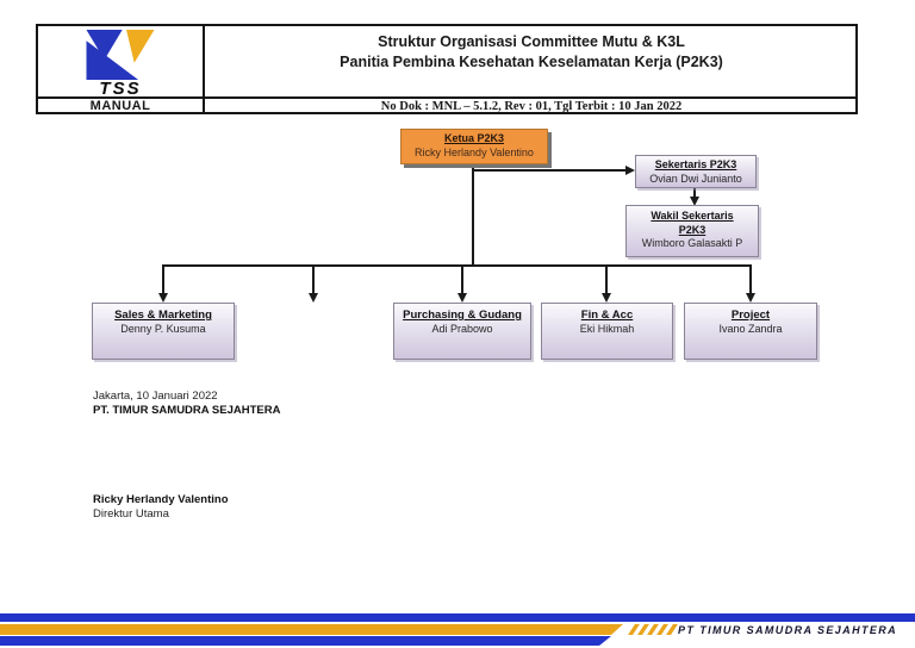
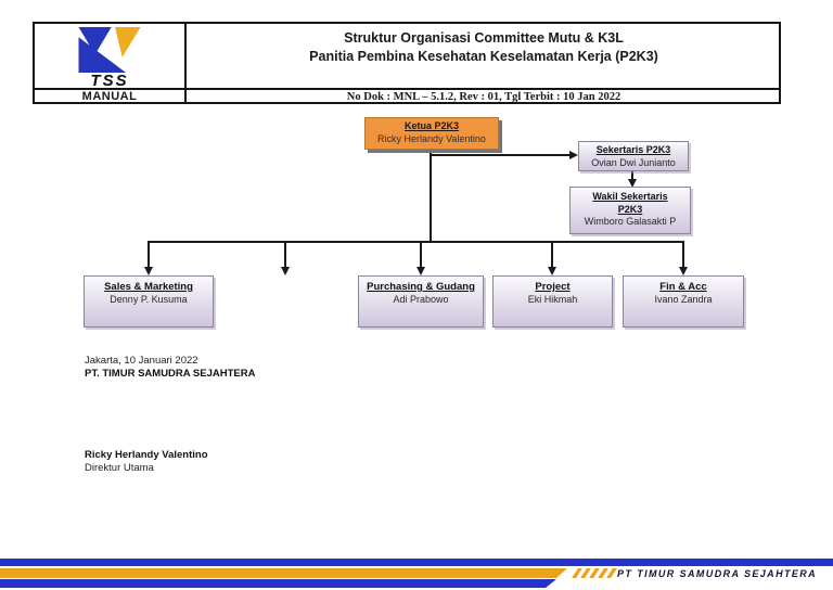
  TSS
  MANUAL
  Struktur Organisasi Committee Mutu & K3L
  Panitia Pembina Kesehatan Keselamatan Kerja (P2K3)
  No Dok : MNL – 5.1.2, Rev : 01, Tgl Terbit : 10 Jan 2022
  Ketua P2K3
  Ricky Herlandy Valentino
  Sekertaris P2K3
  Ovian Dwi Junianto
  Wakil Sekertaris
  P2K3
  Wimboro Galasakti P
  Sales & Marketing
  Denny P. Kusuma
  Purchasing & Gudang
  Adi Prabowo
- Fin & Acc
+ Project
  Eki Hikmah
- Project
+ Fin & Acc
  Ivano Zandra
  Jakarta, 10 Januari 2022
  PT. TIMUR SAMUDRA SEJAHTERA
  Ricky Herlandy Valentino
  Direktur Utama
  PT TIMUR SAMUDRA SEJAHTERA
